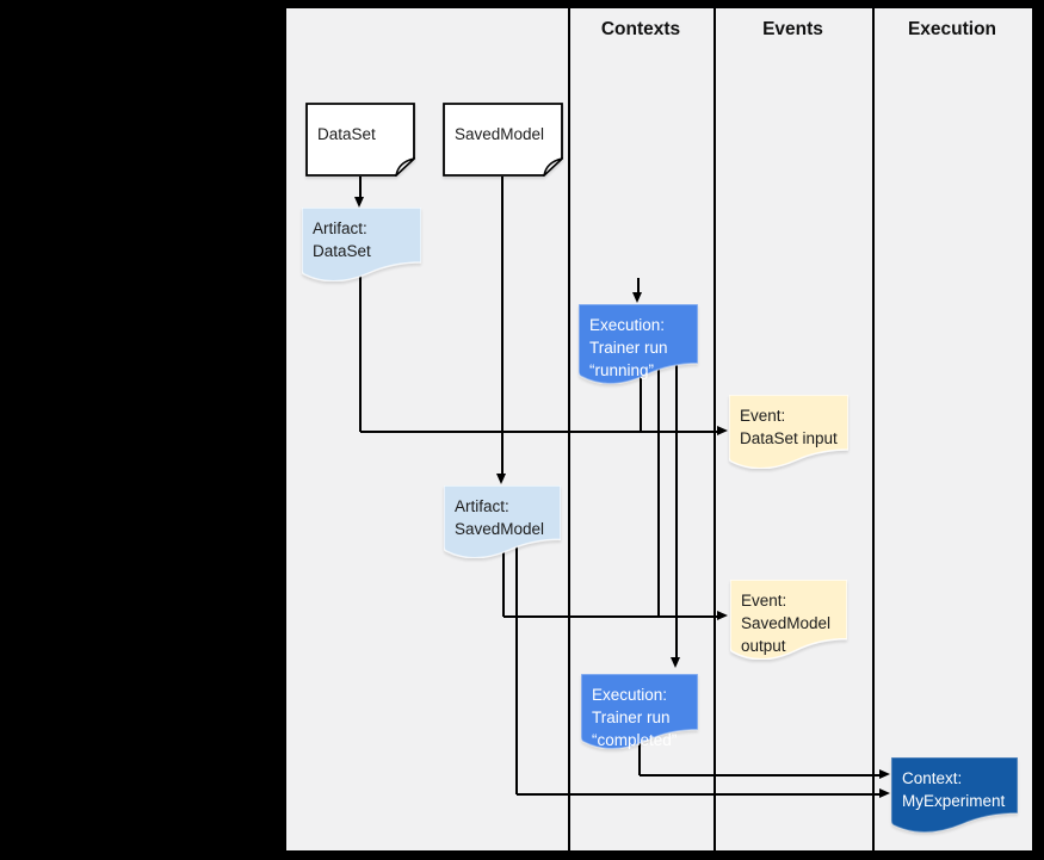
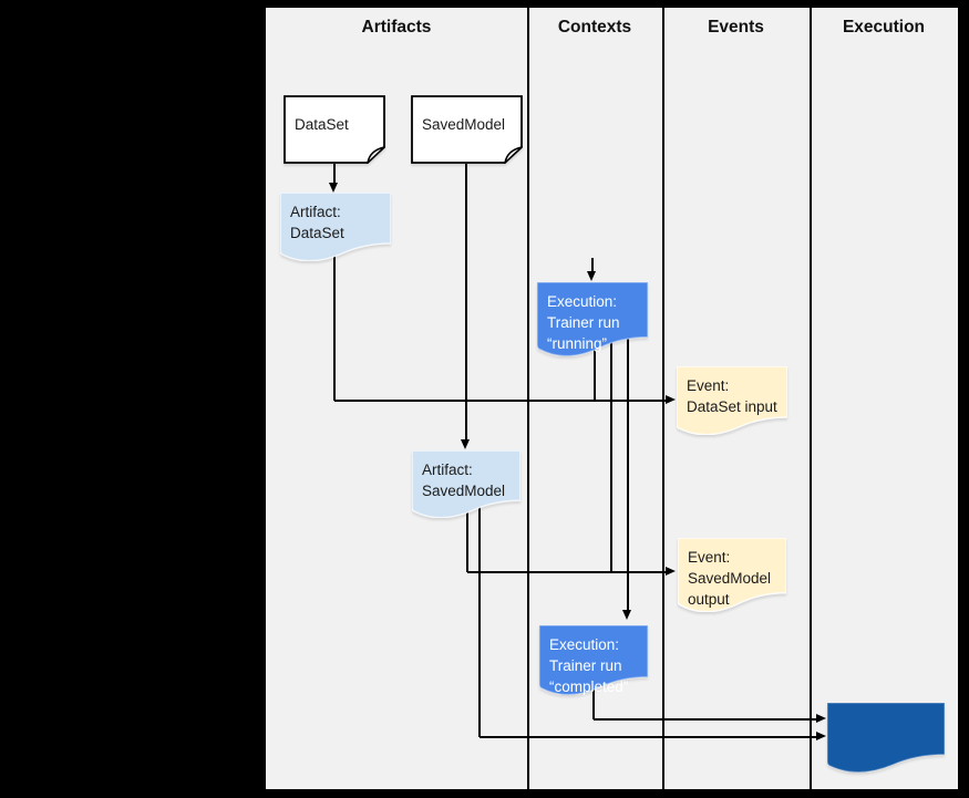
+ Artifacts
  Contexts
  Events
  Execution
  DataSet
  SavedModel
  Artifact:
  DataSet
  Execution:
  Trainer run
  “running”
  Event:
  DataSet input
  Artifact:
  SavedModel
  Event:
  SavedModel
  output
  Execution:
  Trainer run
  “completed”
- Context:
- MyExperiment
